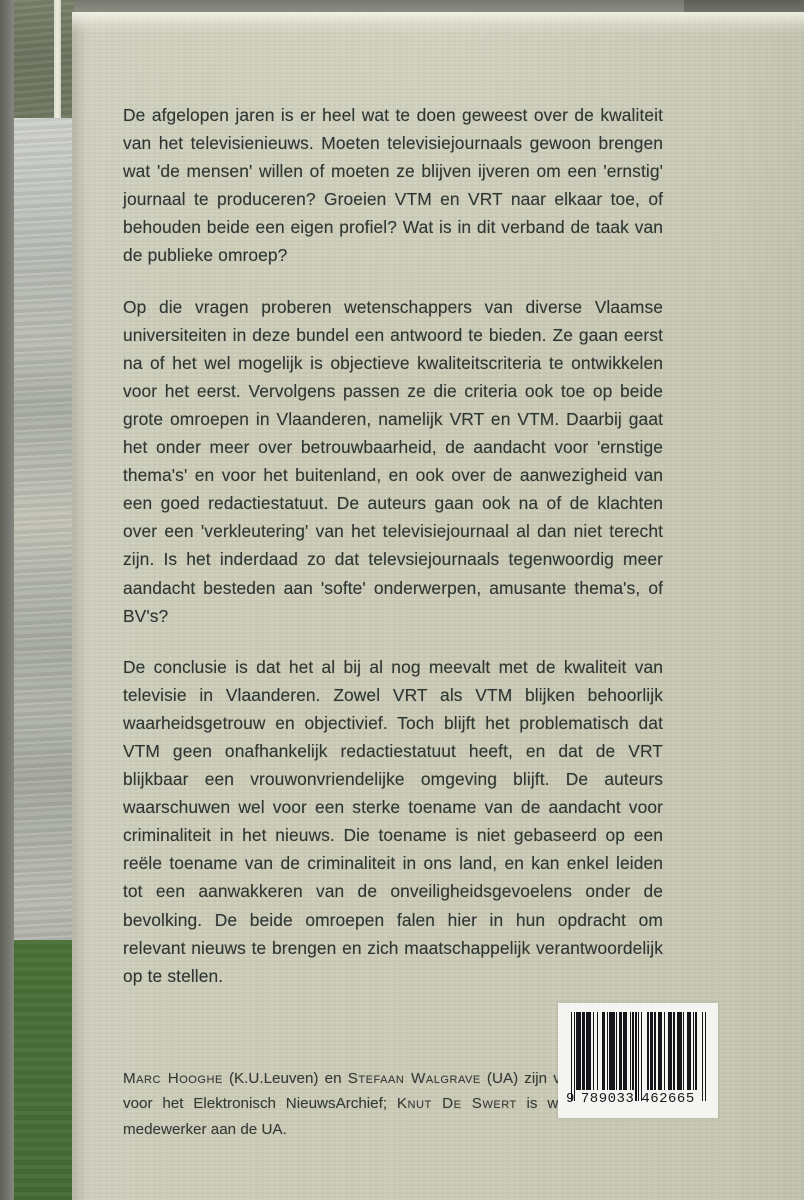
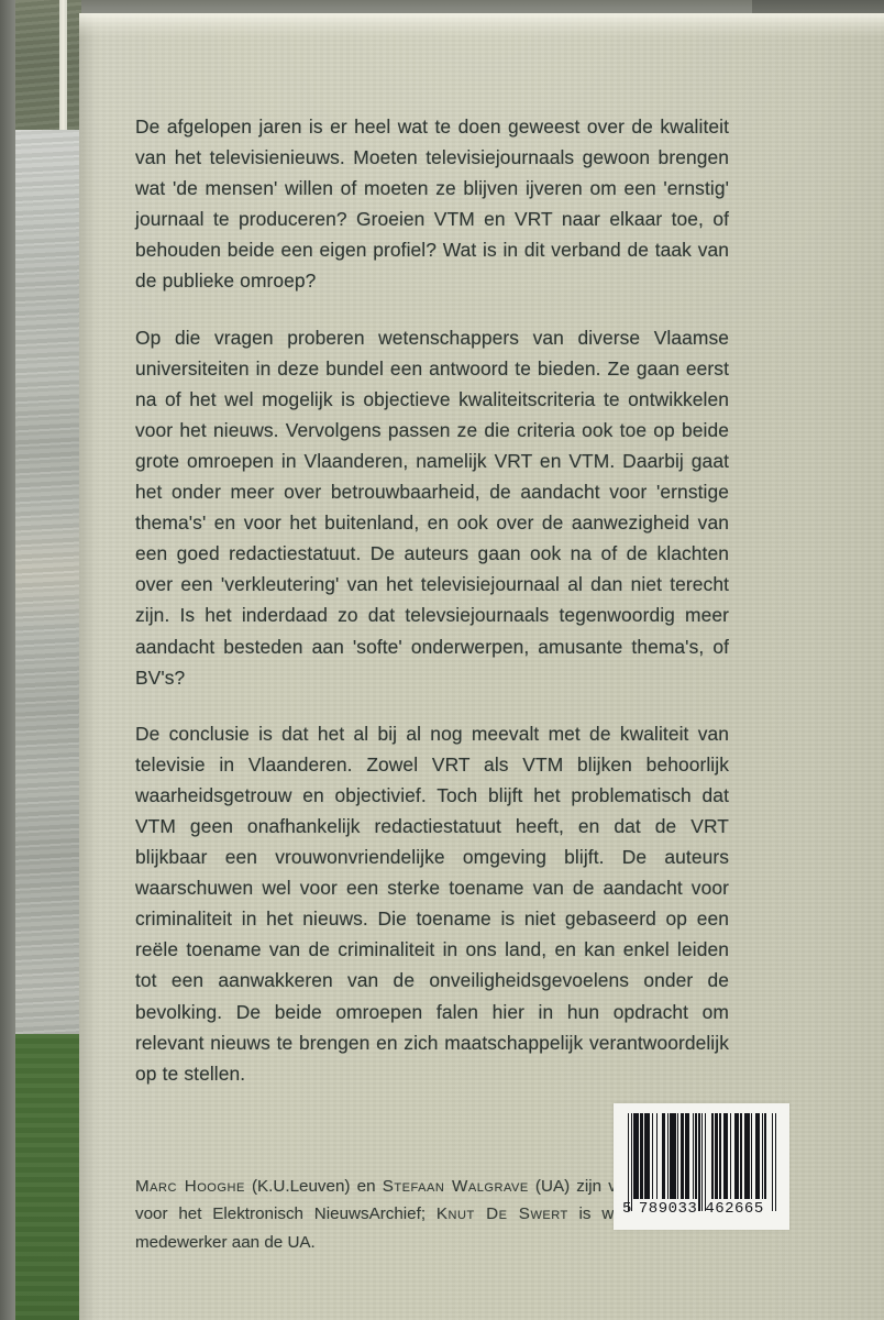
  De afgelopen jaren is er heel wat te doen geweest over de kwaliteit van het televisienieuws. Moeten televisiejournaals gewoon brengen wat 'de mensen' willen of moeten ze blijven ijveren om een 'ernstig' journaal te produceren? Groeien VTM en VRT naar elkaar toe, of behouden beide een eigen profiel? Wat is in dit verband de taak van de publieke omroep?
- Op die vragen proberen wetenschappers van diverse Vlaamse universiteiten in deze bundel een antwoord te bieden. Ze gaan eerst na of het wel mogelijk is objectieve kwaliteitscriteria te ontwikkelen voor het eerst. Vervolgens passen ze die criteria ook toe op beide grote omroepen in Vlaanderen, namelijk VRT en VTM. Daarbij gaat het onder meer over betrouwbaarheid, de aandacht voor 'ernstige thema's' en voor het buitenland, en ook over de aanwezigheid van een goed redactiestatuut. De auteurs gaan ook na of de klachten over een 'verkleutering' van het televisiejournaal al dan niet terecht zijn. Is het inderdaad zo dat televsiejournaals tegenwoordig meer aandacht besteden aan 'softe' onderwerpen, amusante thema's, of BV's?
+ Op die vragen proberen wetenschappers van diverse Vlaamse universiteiten in deze bundel een antwoord te bieden. Ze gaan eerst na of het wel mogelijk is objectieve kwaliteitscriteria te ontwikkelen voor het nieuws. Vervolgens passen ze die criteria ook toe op beide grote omroepen in Vlaanderen, namelijk VRT en VTM. Daarbij gaat het onder meer over betrouwbaarheid, de aandacht voor 'ernstige thema's' en voor het buitenland, en ook over de aanwezigheid van een goed redactiestatuut. De auteurs gaan ook na of de klachten over een 'verkleutering' van het televisiejournaal al dan niet terecht zijn. Is het inderdaad zo dat televsiejournaals tegenwoordig meer aandacht besteden aan 'softe' onderwerpen, amusante thema's, of BV's?
  De conclusie is dat het al bij al nog meevalt met de kwaliteit van televisie in Vlaanderen. Zowel VRT als VTM blijken behoorlijk waarheidsgetrouw en objectivief. Toch blijft het problematisch dat VTM geen onafhankelijk redactiestatuut heeft, en dat de VRT blijkbaar een vrouwonvriendelijke omgeving blijft. De auteurs waarschuwen wel voor een sterke toename van de aandacht voor criminaliteit in het nieuws. Die toename is niet gebaseerd op een reële toename van de criminaliteit in ons land, en kan enkel leiden tot een aanwakkeren van de onveiligheidsgevoelens onder de bevolking. De beide omroepen falen hier in hun opdracht om relevant nieuws te brengen en zich maatschappelijk verantwoordelijk op te stellen.
  Marc Hooghe (K.U.Leuven) en Stefaan Walgrave (UA) zijn voor het Elektronisch NieuwsArchief; Knut De Swert is w medewerker aan de UA.
- 9 789033 462665
+ 5 789033 462665
